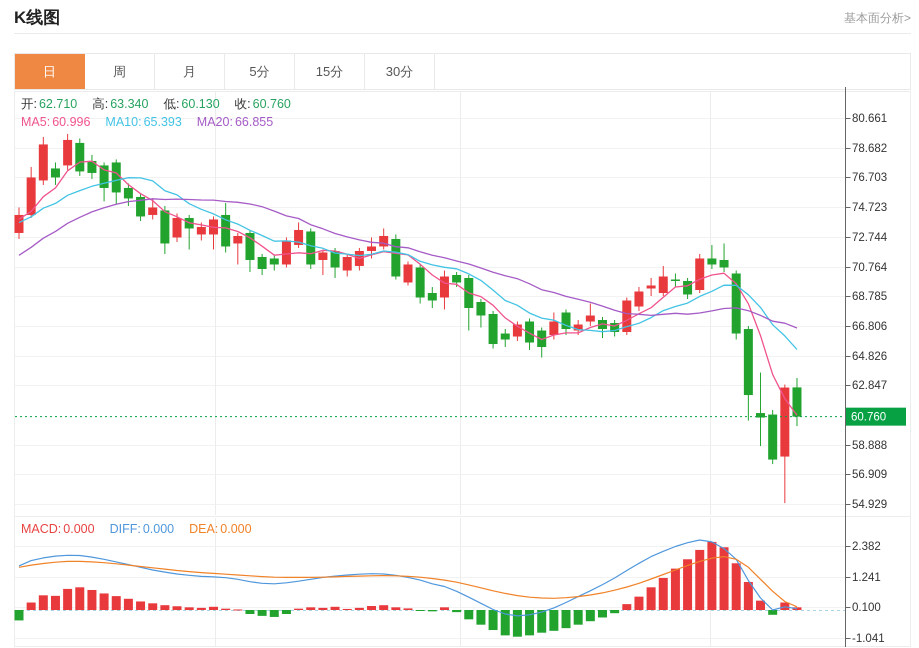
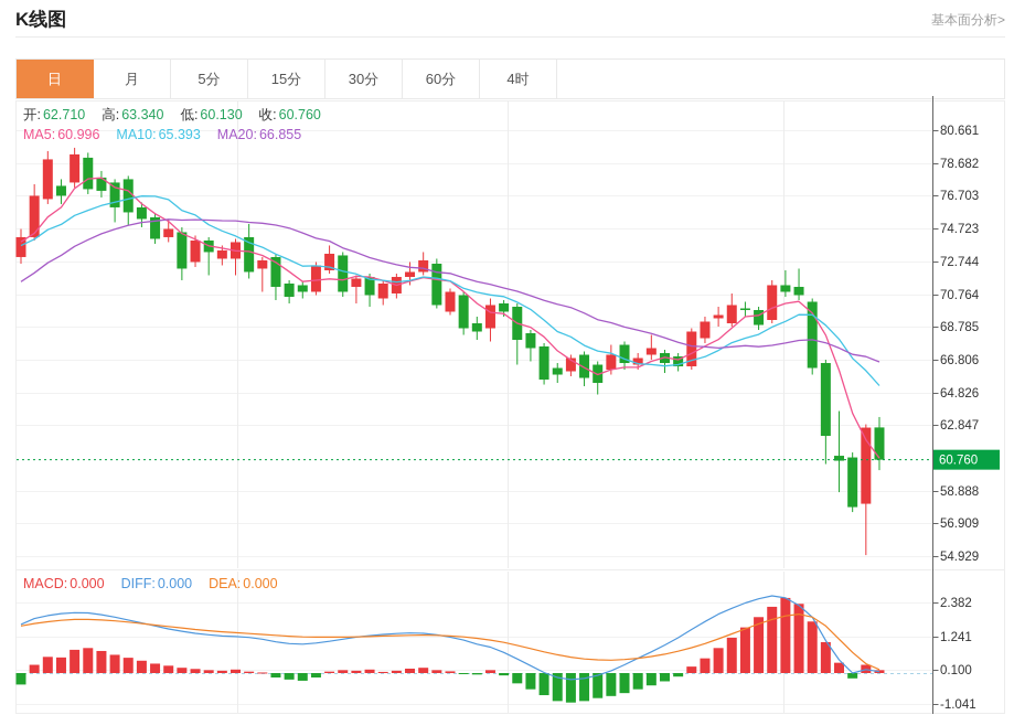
  K线图
  基本面分析>
  日
- 周
  月
  5分
  15分
  30分
+ 60分
+ 4时
  60.760
  80.661
  78.682
  76.703
  74.723
  72.744
  70.764
  68.785
  66.806
  64.826
  62.847
  58.888
  56.909
  54.929
  2.382
  1.241
  0.100
  -1.041
  开: 62.710
  高: 63.340
  低: 60.130
  收: 60.760
  MA5: 60.996
  MA10: 65.393
  MA20: 66.855
  MACD: 0.000
  DIFF: 0.000
  DEA: 0.000
